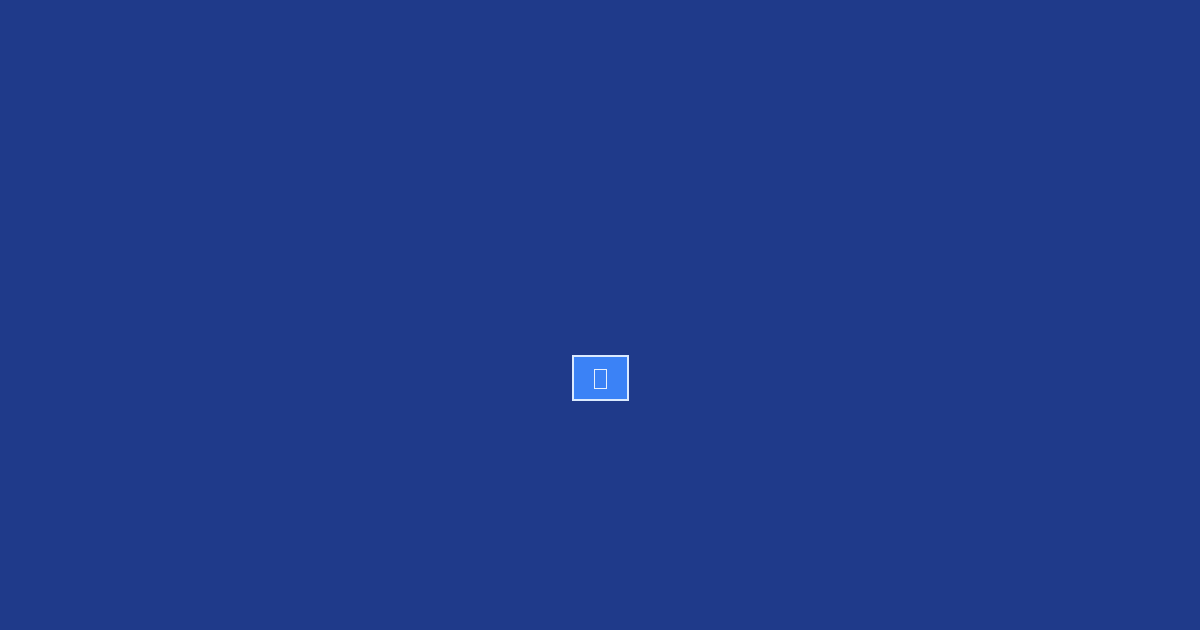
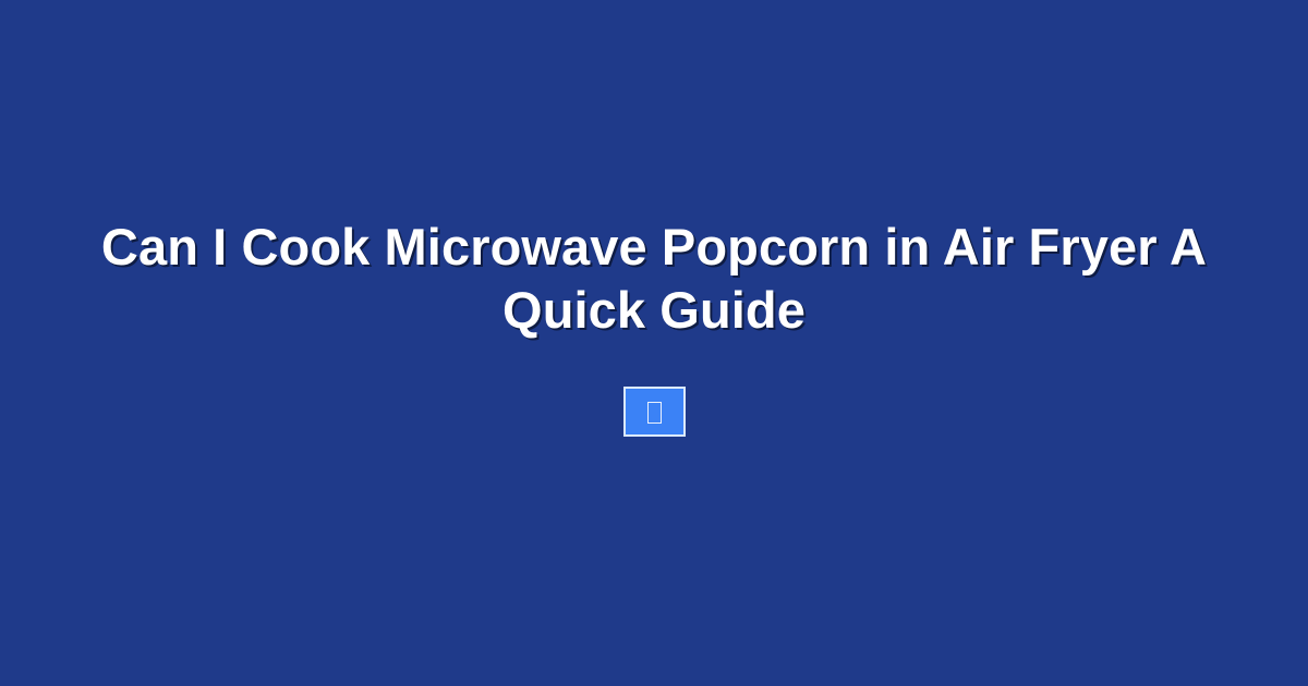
+ Can I Cook Microwave Popcorn in Air Fryer A Quick Guide
